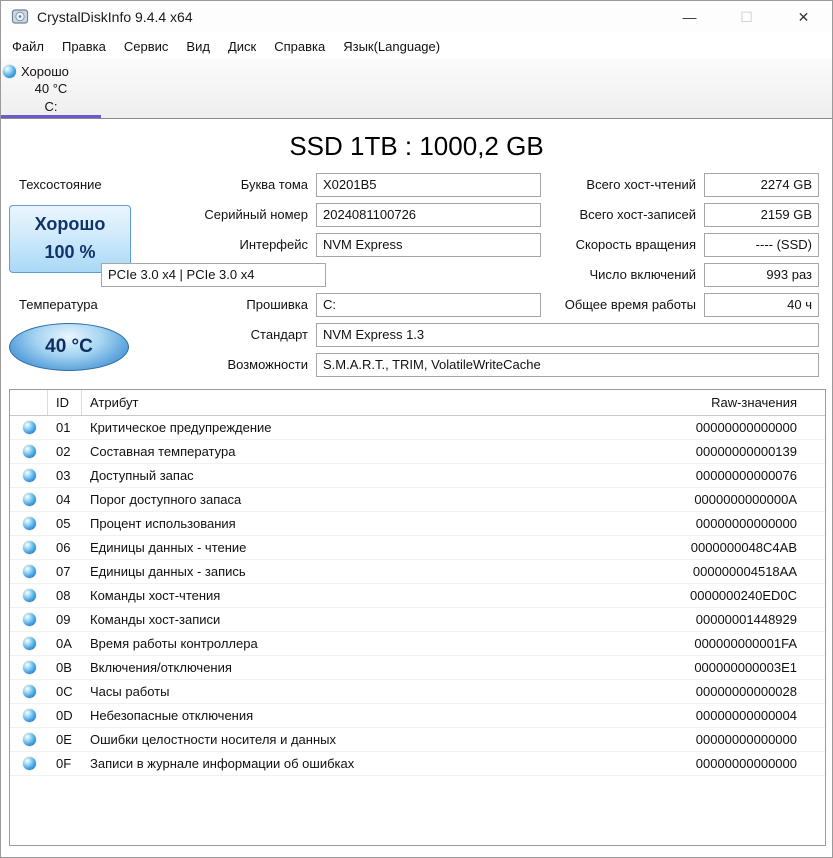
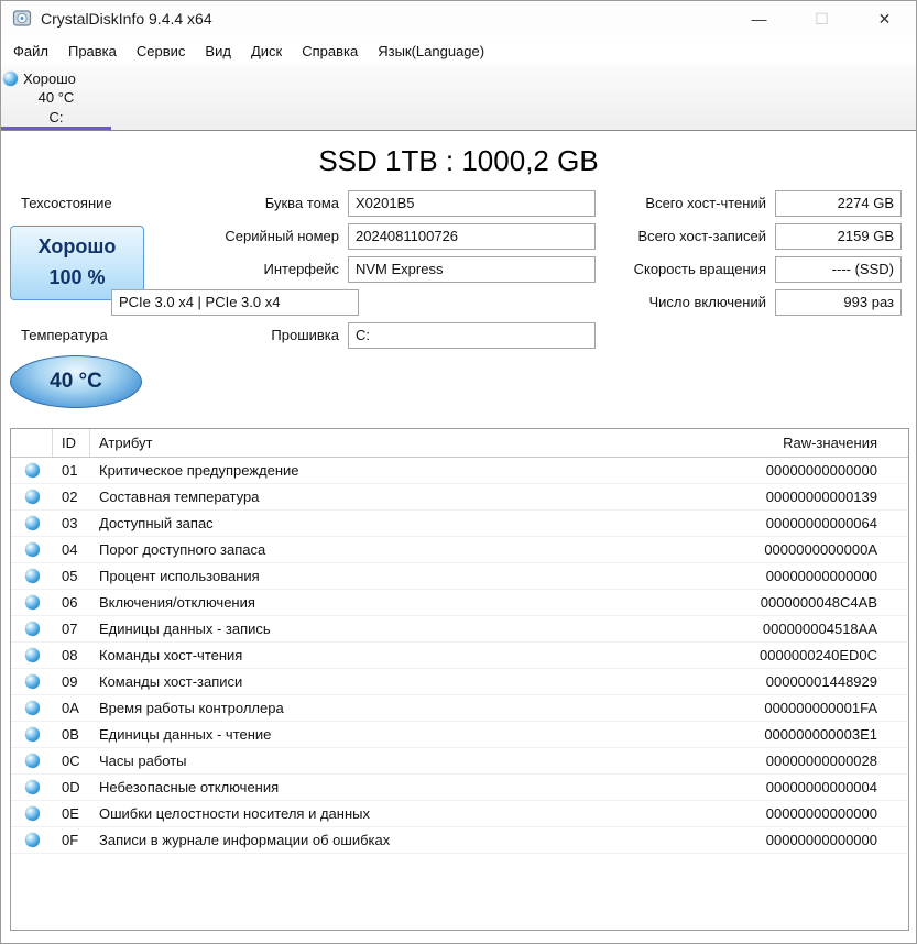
  CrystalDiskInfo 9.4.4 x64
  —
  ☐
  ✕
  Файл
  Правка
  Сервис
  Вид
  Диск
  Справка
  Язык(Language)
  Хорошо
  40 °C
  C:
  SSD 1TB : 1000,2 GB
  Техсостояние
  Хорошо
  100 %
  Температура
  40 °C
  Буква тома
  X0201B5
  Серийный номер
  2024081100726
  Интерфейс
  NVM Express
  PCIe 3.0 x4 | PCIe 3.0 x4
  Прошивка
  C:
- Стандарт
- NVM Express 1.3
- Возможности
- S.M.A.R.T., TRIM, VolatileWriteCache
  Всего хост-чтений
  2274 GB
  Всего хост-записей
  2159 GB
  Скорость вращения
  ---- (SSD)
  Число включений
  993 раз
- Общее время работы
- 40 ч
  ID
  Атрибут
  Raw-значения
  01
  Критическое предупреждение
  00000000000000
  02
  Составная температура
  00000000000139
  03
  Доступный запас
- 00000000000076
+ 00000000000064
  04
  Порог доступного запаса
  0000000000000A
  05
  Процент использования
  00000000000000
  06
- Единицы данных - чтение
+ Включения/отключения
  0000000048C4AB
  07
  Единицы данных - запись
  000000004518AA
  08
  Команды хост-чтения
  0000000240ED0C
  09
  Команды хост-записи
  00000001448929
  0A
  Время работы контроллера
  000000000001FA
  0B
- Включения/отключения
+ Единицы данных - чтение
  000000000003E1
  0C
  Часы работы
  00000000000028
  0D
  Небезопасные отключения
  00000000000004
  0E
  Ошибки целостности носителя и данных
  00000000000000
  0F
  Записи в журнале информации об ошибках
  00000000000000
